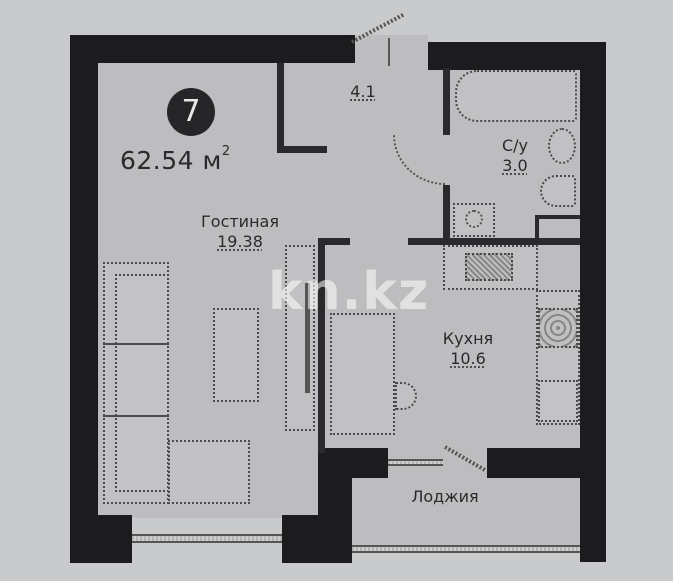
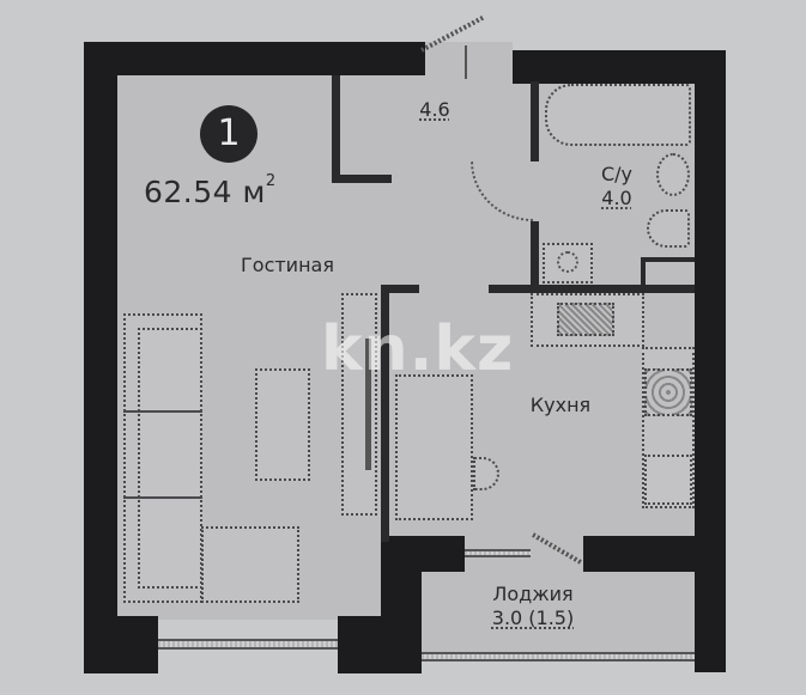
- 7
+ 1
  62.54 м2
- 4.1
+ 4.6
  С/у
- 3.0
+ 4.0
  Гостиная
- 19.38
  Кухня
- 10.6
  Лоджия
+ 3.0 (1.5)
  kn.kz
